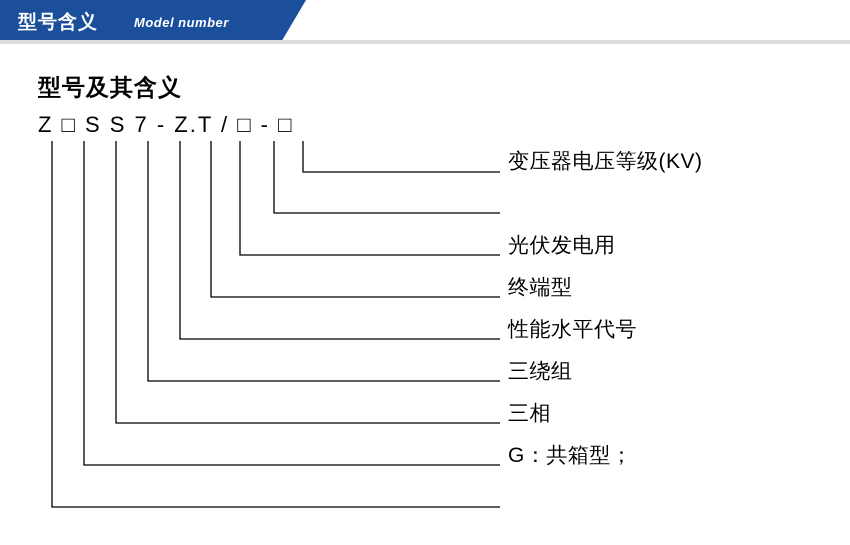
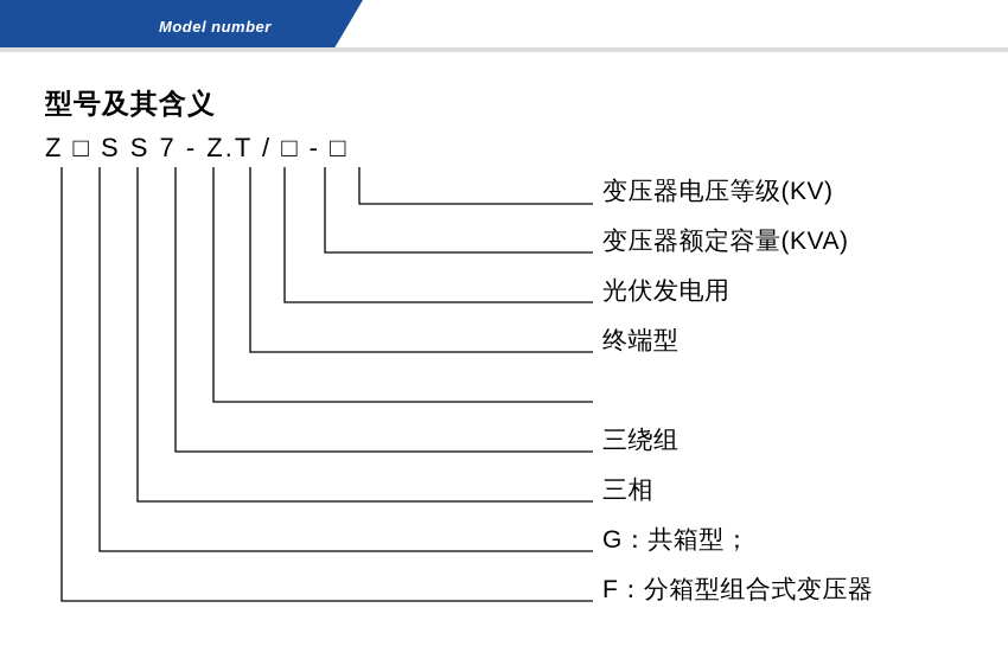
- 型号含义
  Model number
  型号及其含义
  Z □ S S 7 - Z.T / □ - □
  变压器电压等级(KV)
+ 变压器额定容量(KVA)
  光伏发电用
  终端型
- 性能水平代号
  三绕组
  三相
  G：共箱型；
+ F：分箱型组合式变压器
